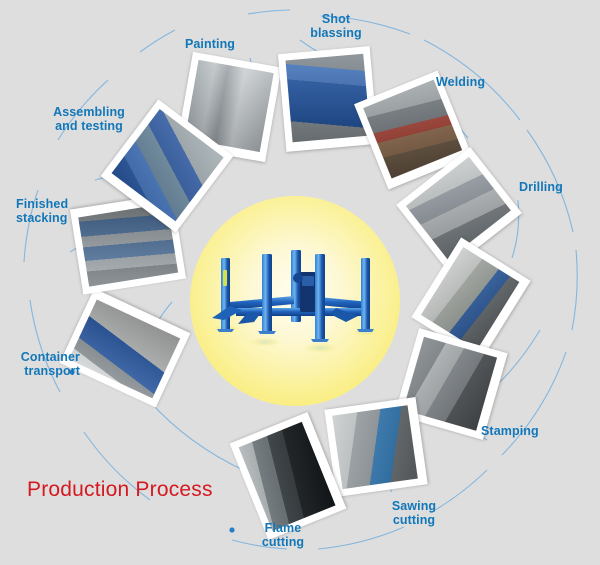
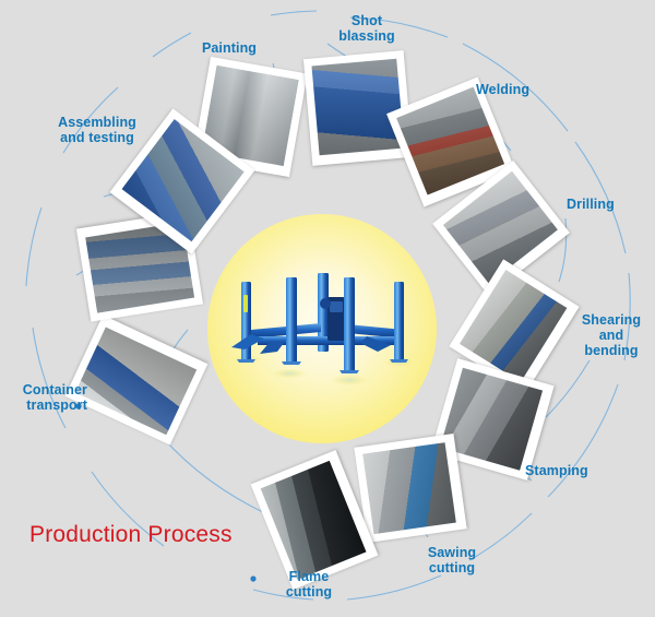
  Shot
  blassing
  Welding
  Drilling
+ Shearing
+ and
+ bending
  Stamping
  Sawing
  cutting
  Flame
  cutting
  Container
  transport
- Finished
- stacking
  Assembling
  and testing
  Painting
  Production Process
